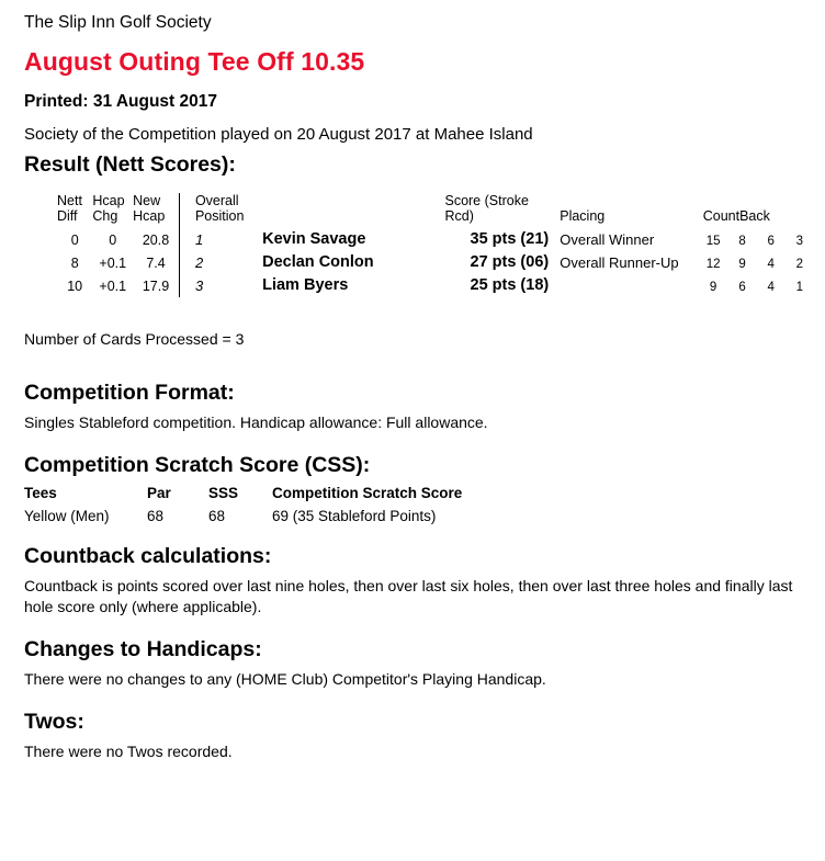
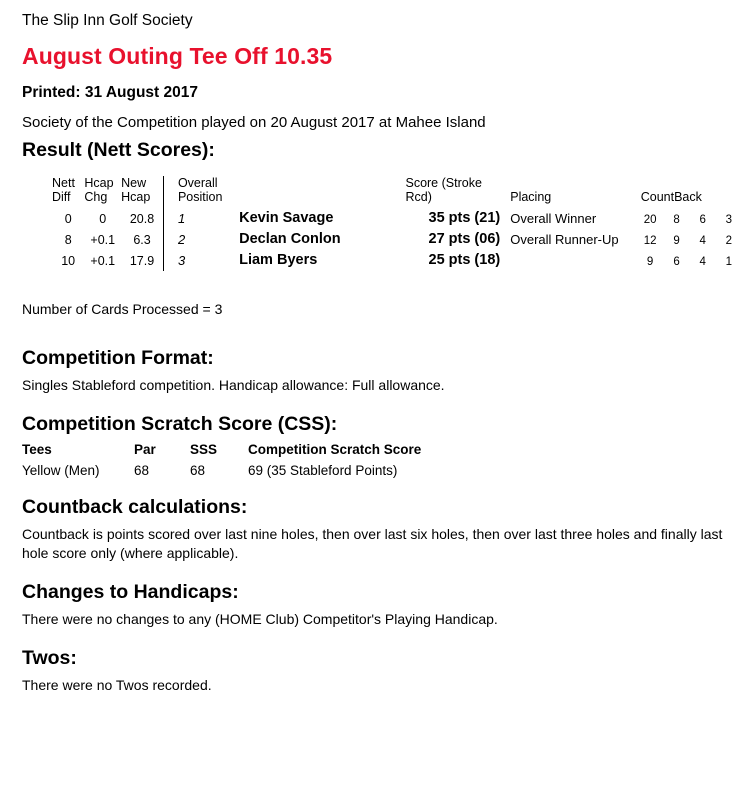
  The Slip Inn Golf Society
  August Outing Tee Off 10.35
  Printed: 31 August 2017
  Society of the Competition played on 20 August 2017 at Mahee Island
  Result (Nett Scores):
  Nett Diff	Hcap Chg	New Hcap	Overall Position		Score (Stroke Rcd)	Placing	CountBack
- 0	0	20.8	1	Kevin Savage	35 pts (21)	Overall Winner	15	8	6	3
+ 0	0	20.8	1	Kevin Savage	35 pts (21)	Overall Winner	20	8	6	3
- 8	+0.1	7.4	2	Declan Conlon	27 pts (06)	Overall Runner-Up	12	9	4	2
+ 8	+0.1	6.3	2	Declan Conlon	27 pts (06)	Overall Runner-Up	12	9	4	2
  10	+0.1	17.9	3	Liam Byers	25 pts (18)		9	6	4	1
  Number of Cards Processed = 3
  Competition Format:
  Singles Stableford competition. Handicap allowance: Full allowance.
  Competition Scratch Score (CSS):
  Tees	Par	SSS	Competition Scratch Score
  Yellow (Men)	68	68	69 (35 Stableford Points)
  Countback calculations:
  Countback is points scored over last nine holes, then over last six holes, then over last three holes and finally last hole score only (where applicable).
  Changes to Handicaps:
  There were no changes to any (HOME Club) Competitor's Playing Handicap.
  Twos:
  There were no Twos recorded.
